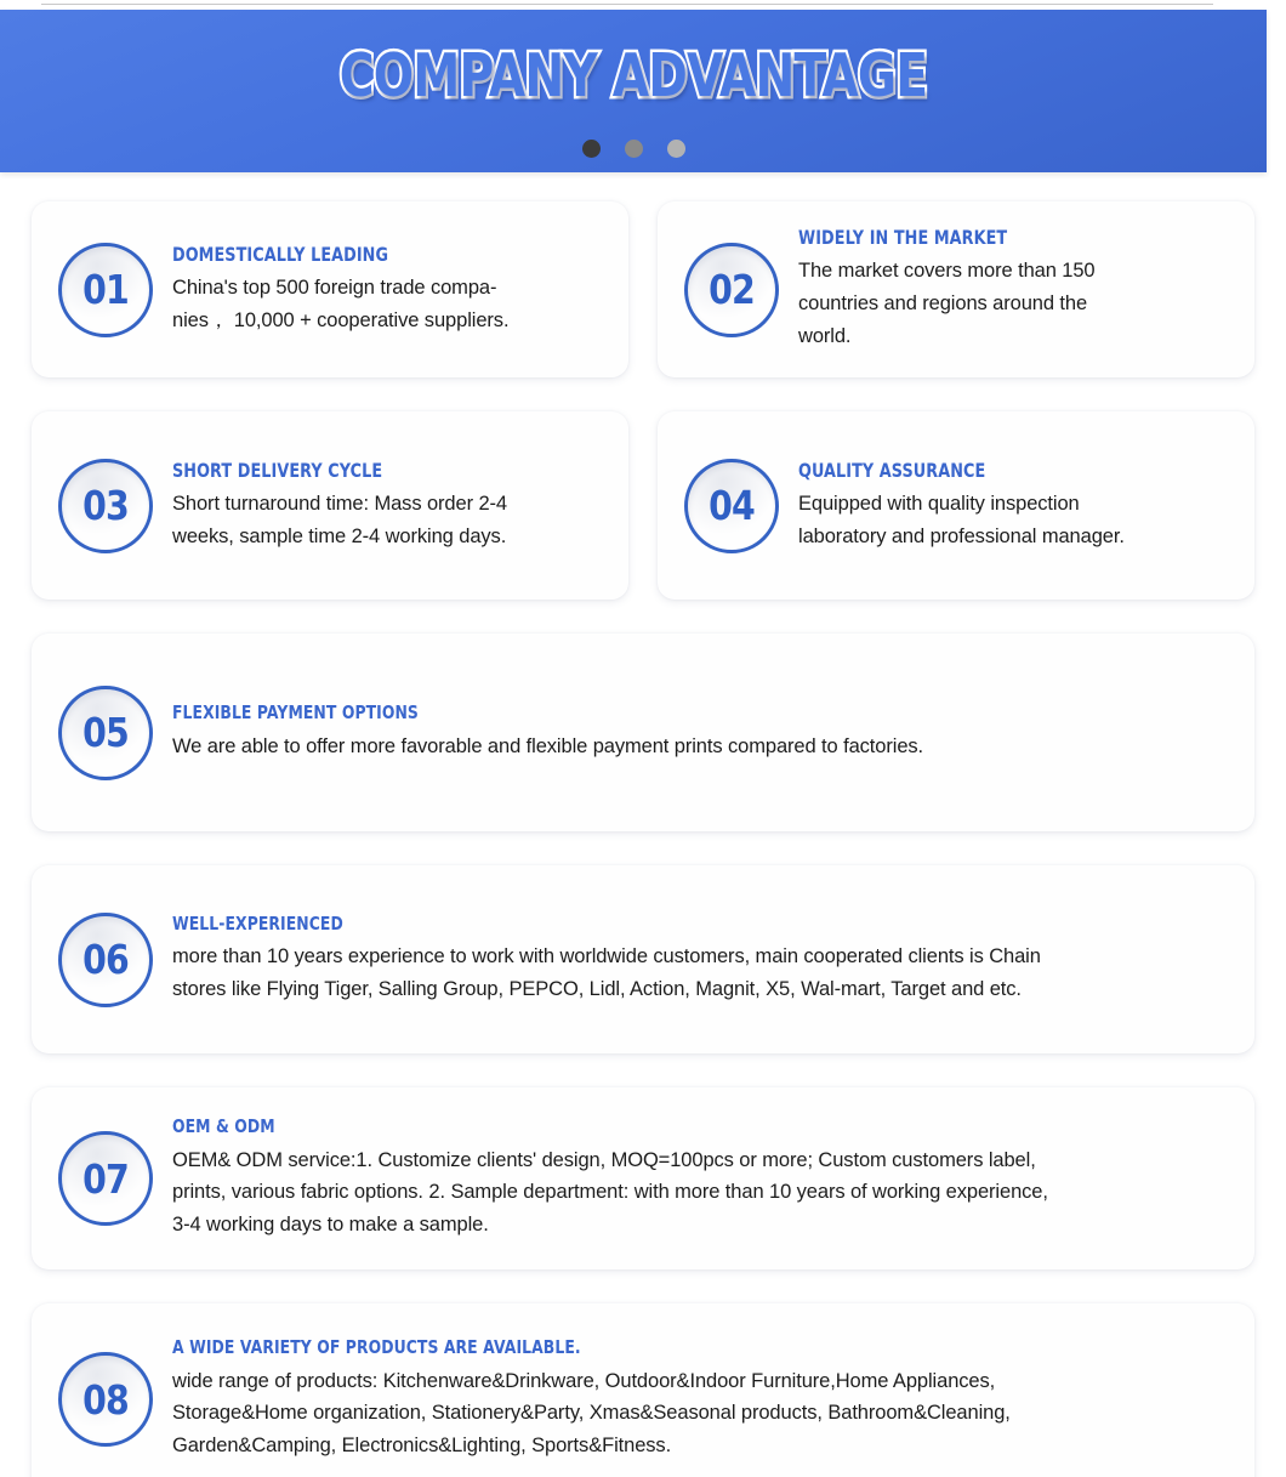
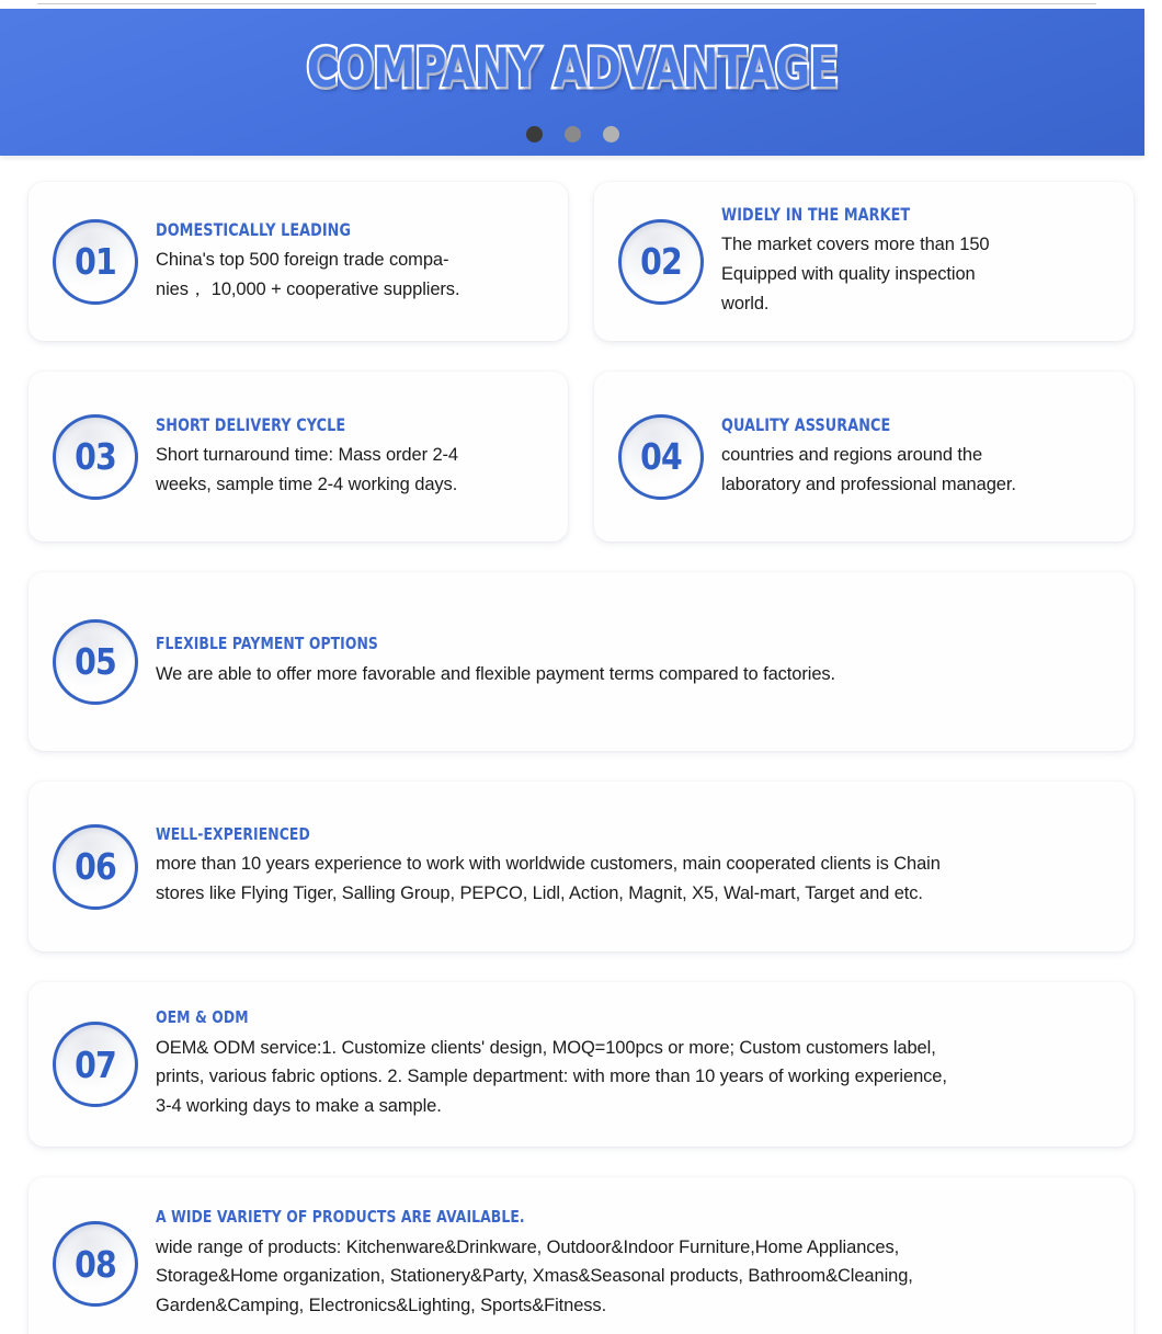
  COMPANY ADVANTAGE
  01
  DOMESTICALLY LEADING
  China's top 500 foreign trade compa-
  nies， 10,000 + cooperative suppliers.
  02
  WIDELY IN THE MARKET
  The market covers more than 150
- countries and regions around the
+ Equipped with quality inspection
  world.
  03
  SHORT DELIVERY CYCLE
  Short turnaround time: Mass order 2-4
  weeks, sample time 2-4 working days.
  04
  QUALITY ASSURANCE
- Equipped with quality inspection
+ countries and regions around the
  laboratory and professional manager.
  05
  FLEXIBLE PAYMENT OPTIONS
- We are able to offer more favorable and flexible payment prints compared to factories.
+ We are able to offer more favorable and flexible payment terms compared to factories.
  06
  WELL-EXPERIENCED
  more than 10 years experience to work with worldwide customers, main cooperated clients is Chain
  stores like Flying Tiger, Salling Group, PEPCO, Lidl, Action, Magnit, X5, Wal-mart, Target and etc.
  07
  OEM & ODM
  OEM& ODM service:1. Customize clients' design, MOQ=100pcs or more; Custom customers label,
  prints, various fabric options. 2. Sample department: with more than 10 years of working experience,
  3-4 working days to make a sample.
  08
  A WIDE VARIETY OF PRODUCTS ARE AVAILABLE.
  wide range of products: Kitchenware&Drinkware, Outdoor&Indoor Furniture,Home Appliances,
  Storage&Home organization, Stationery&Party, Xmas&Seasonal products, Bathroom&Cleaning,
  Garden&Camping, Electronics&Lighting, Sports&Fitness.
